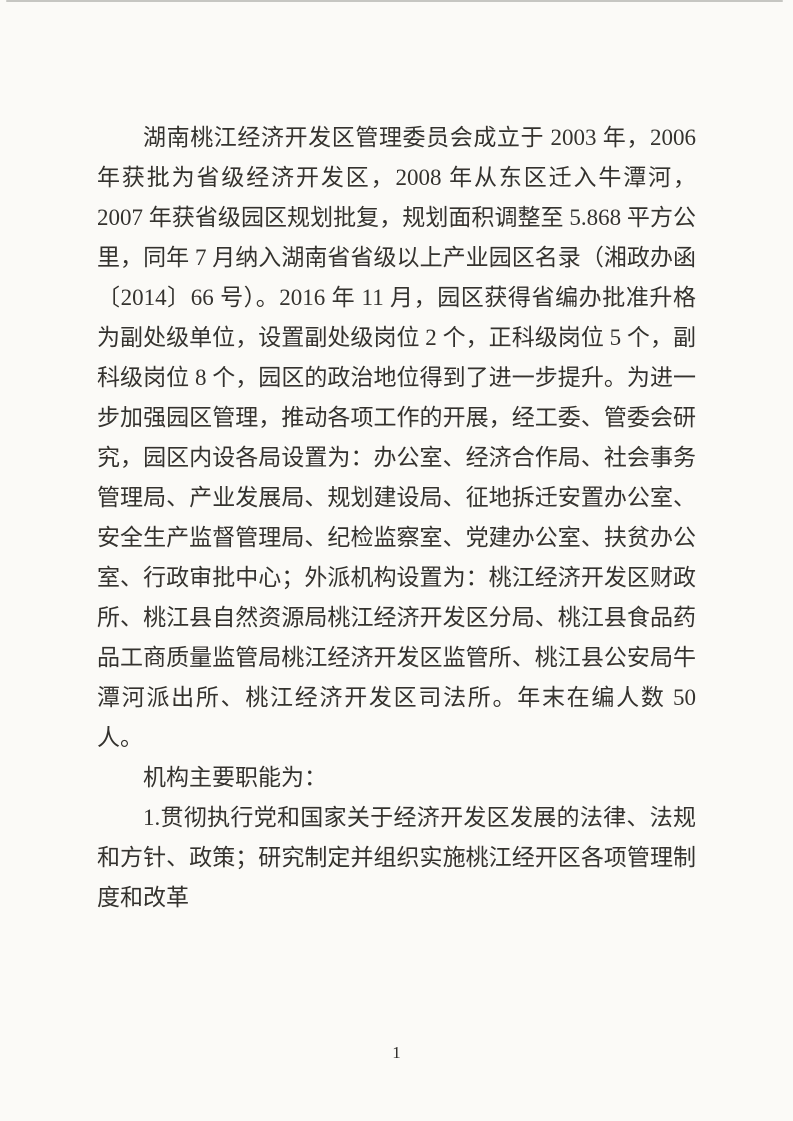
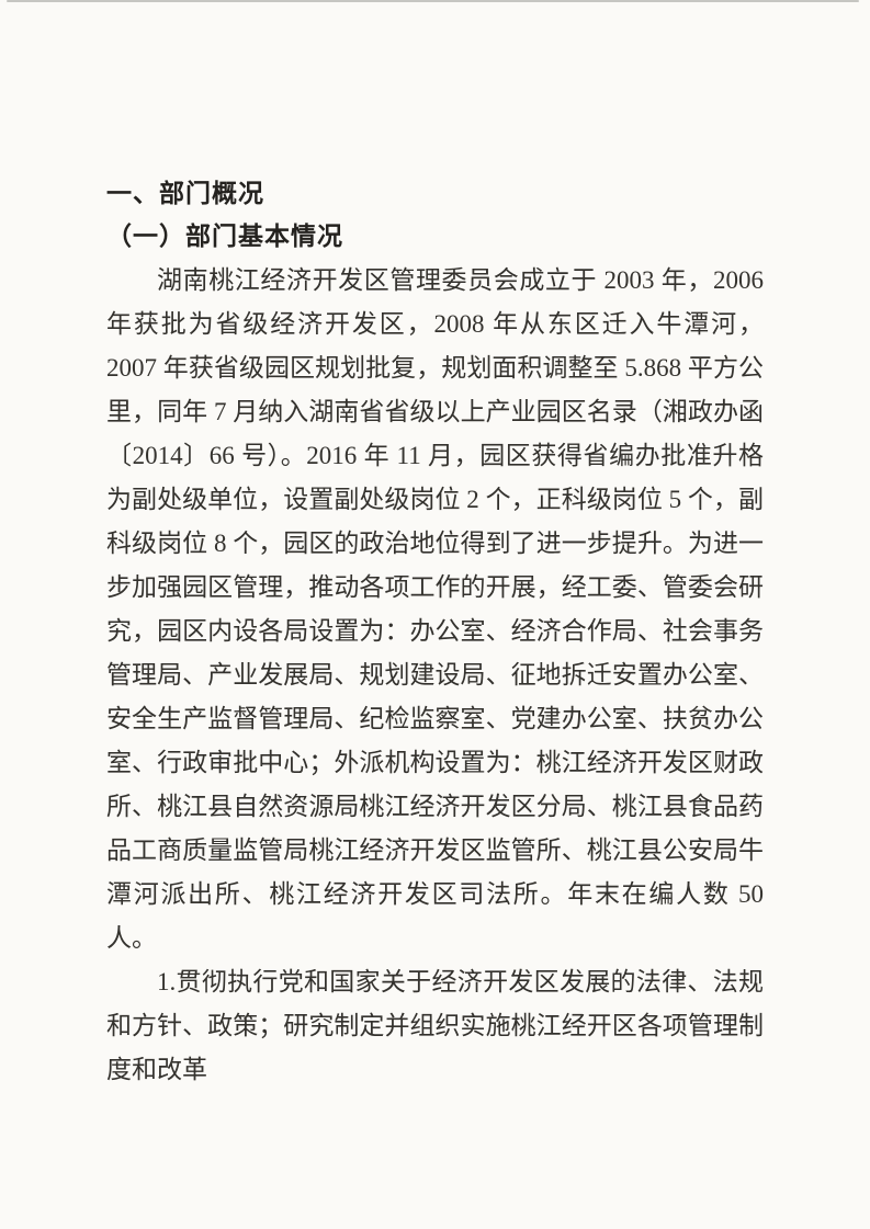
+ 一、部门概况
+ （一）部门基本情况
  湖南桃江经济开发区管理委员会成立于 2003 年，2006 年获批为省级经济开发区，2008 年从东区迁入牛潭河，2007 年获省级园区规划批复，规划面积调整至 5.868 平方公里，同年 7 月纳入湖南省省级以上产业园区名录（湘政办函〔2014〕66 号）。2016 年 11 月，园区获得省编办批准升格为副处级单位，设置副处级岗位 2 个，正科级岗位 5 个，副科级岗位 8 个，园区的政治地位得到了进一步提升。为进一步加强园区管理，推动各项工作的开展，经工委、管委会研究，园区内设各局设置为：办公室、经济合作局、社会事务管理局、产业发展局、规划建设局、征地拆迁安置办公室、安全生产监督管理局、纪检监察室、党建办公室、扶贫办公室、行政审批中心；外派机构设置为：桃江经济开发区财政所、桃江县自然资源局桃江经济开发区分局、桃江县食品药品工商质量监管局桃江经济开发区监管所、桃江县公安局牛潭河派出所、桃江经济开发区司法所。年末在编人数 50 人。
- 机构主要职能为：
  1.贯彻执行党和国家关于经济开发区发展的法律、法规和方针、政策；研究制定并组织实施桃江经开区各项管理制度和改革
- 1
